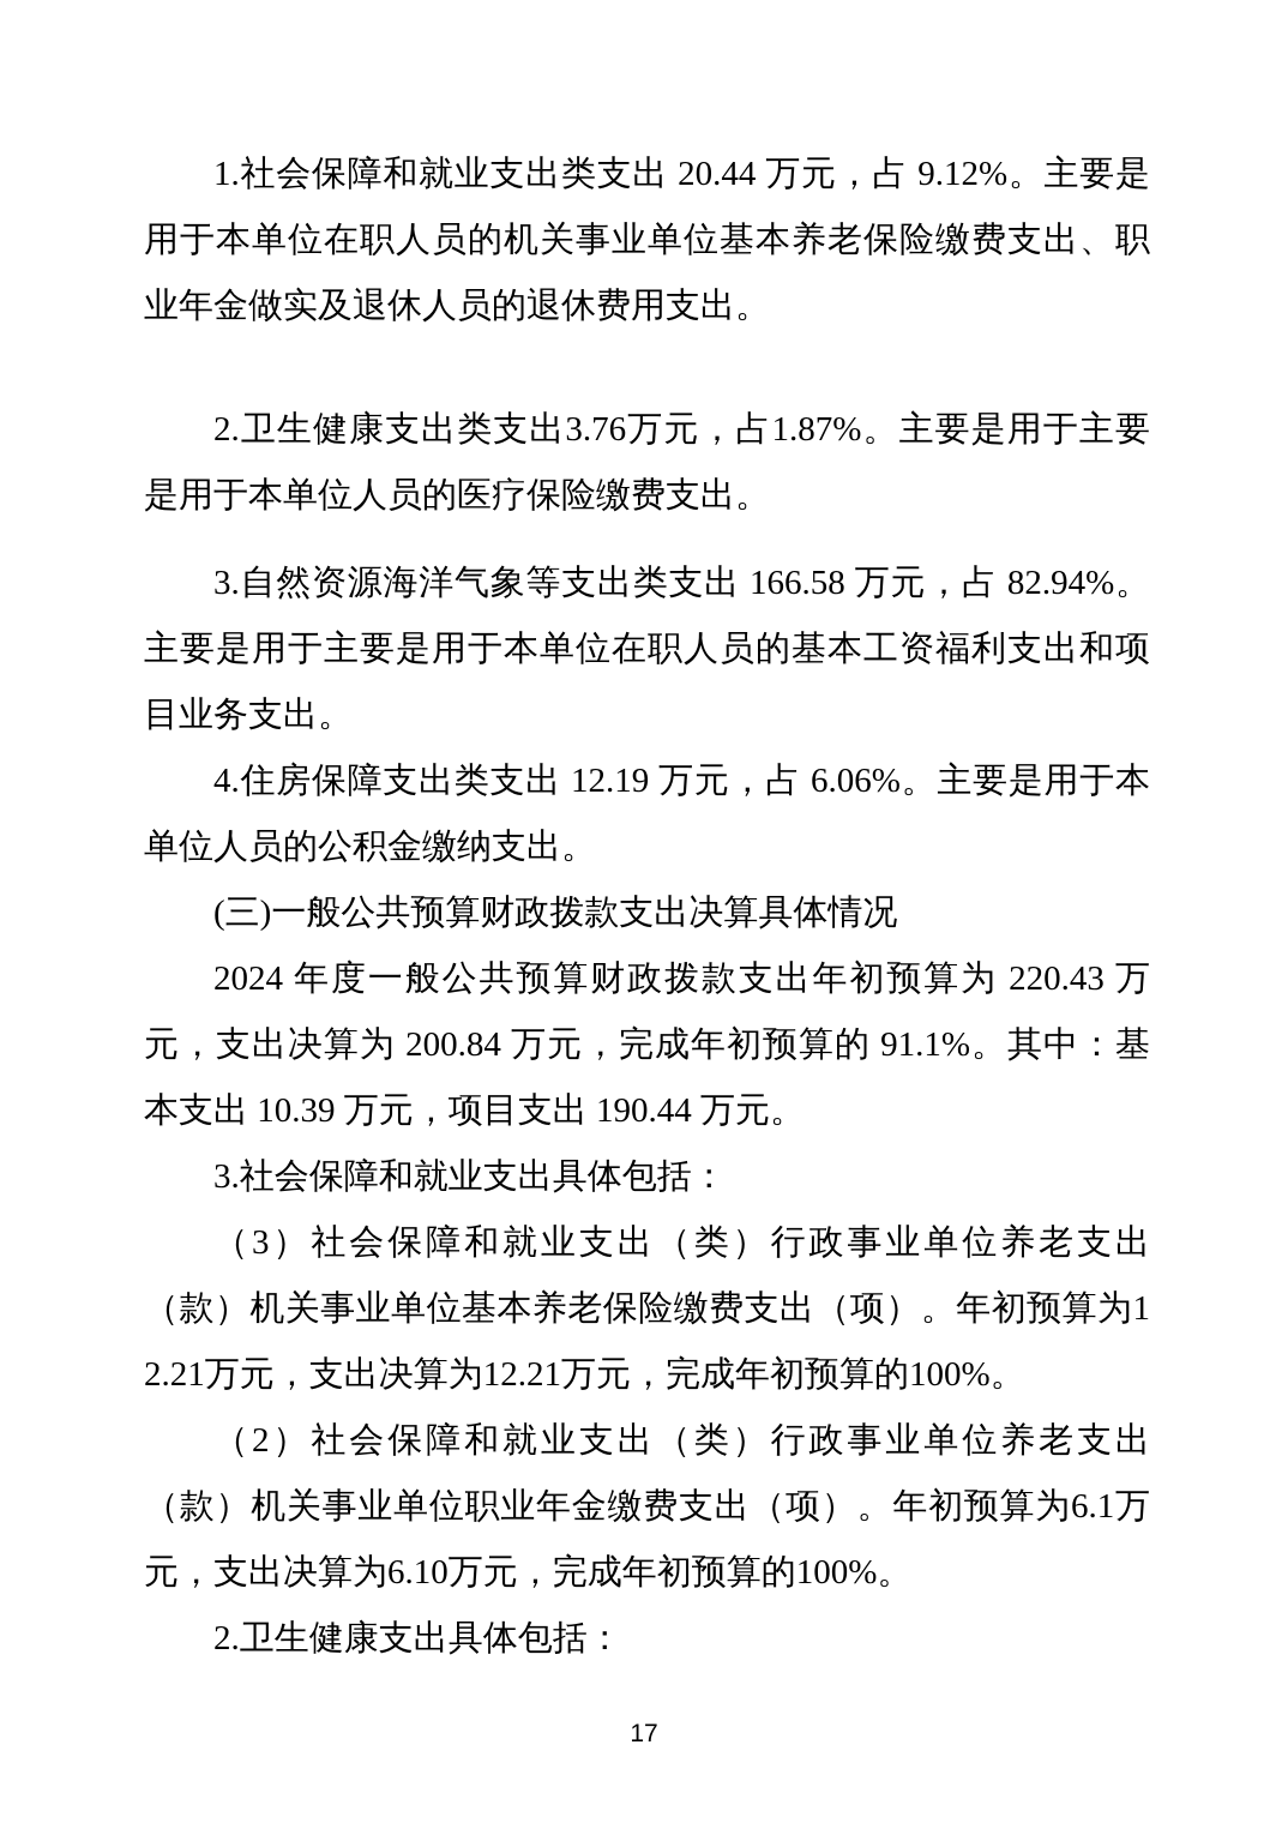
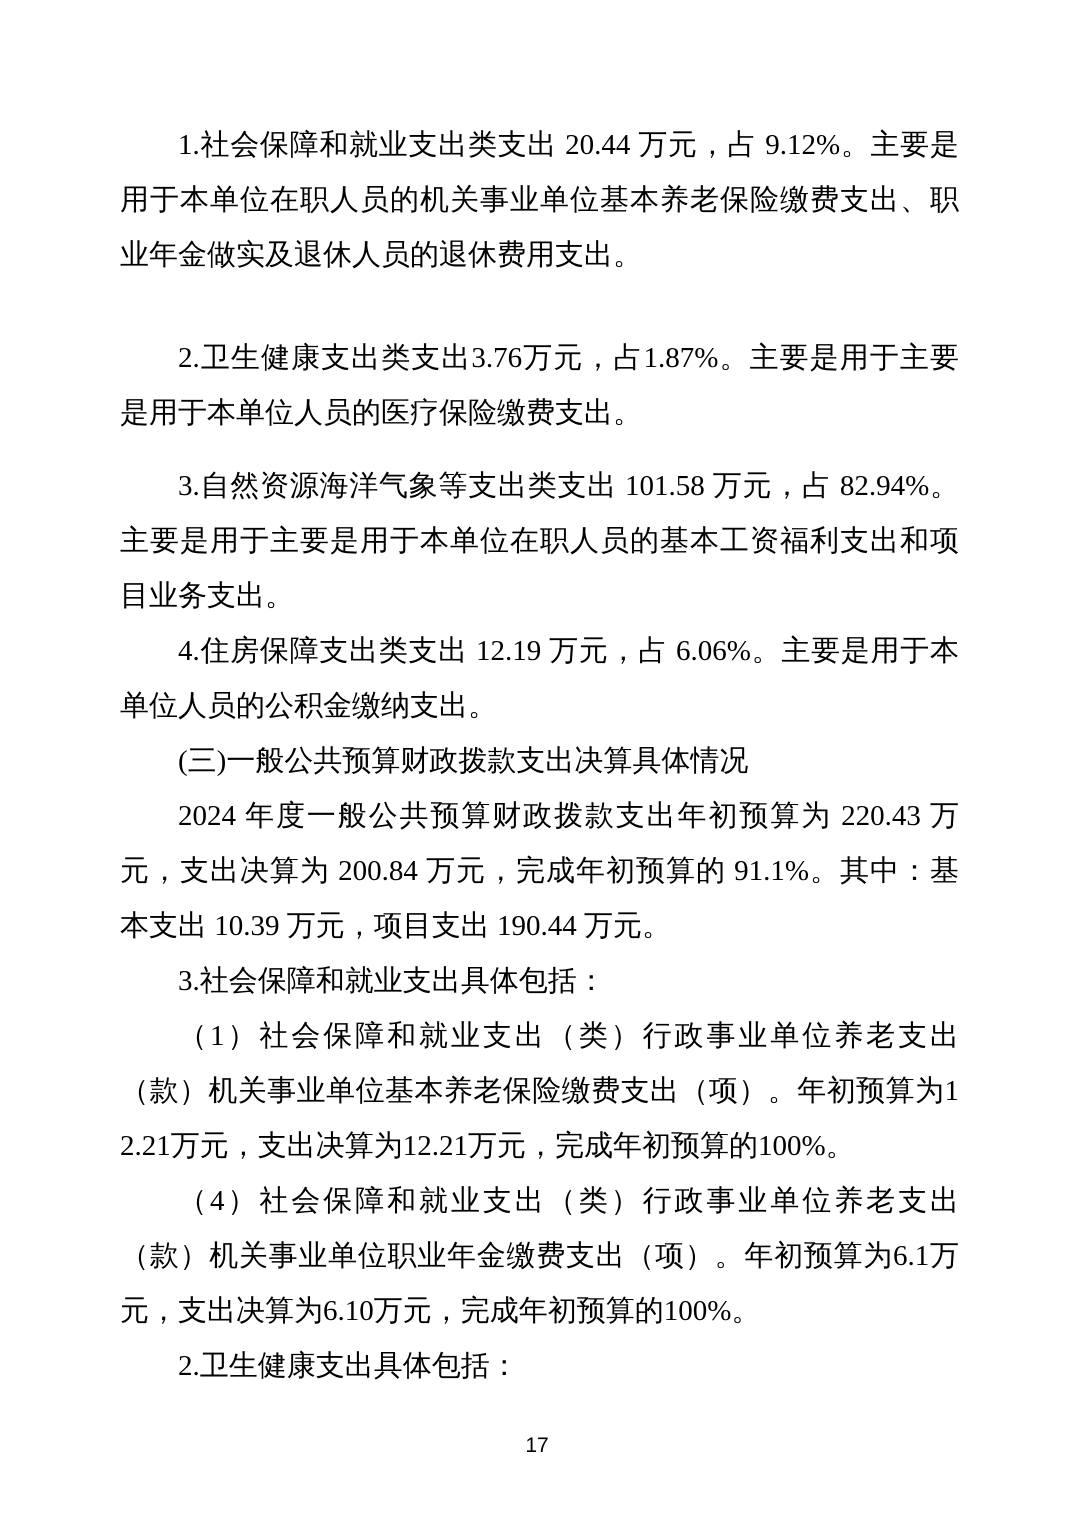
  1.社会保障和就业支出类支出 20.44 万元，占 9.12%。主要是用于本单位在职人员的机关事业单位基本养老保险缴费支出、职业年金做实及退休人员的退休费用支出。
  2.卫生健康支出类支出3.76万元，占1.87%。主要是用于主要是用于本单位人员的医疗保险缴费支出。
- 3.自然资源海洋气象等支出类支出 166.58 万元，占 82.94%。主要是用于主要是用于本单位在职人员的基本工资福利支出和项目业务支出。
+ 3.自然资源海洋气象等支出类支出 101.58 万元，占 82.94%。主要是用于主要是用于本单位在职人员的基本工资福利支出和项目业务支出。
  4.住房保障支出类支出 12.19 万元，占 6.06%。主要是用于本单位人员的公积金缴纳支出。
  (三)一般公共预算财政拨款支出决算具体情况
  2024 年度一般公共预算财政拨款支出年初预算为 220.43 万元，支出决算为 200.84 万元，完成年初预算的 91.1%。其中：基本支出 10.39 万元，项目支出 190.44 万元。
  3.社会保障和就业支出具体包括：
- （3）社会保障和就业支出（类）行政事业单位养老支出（款）机关事业单位基本养老保险缴费支出（项）。年初预算为12.21万元，支出决算为12.21万元，完成年初预算的100%。
+ （1）社会保障和就业支出（类）行政事业单位养老支出（款）机关事业单位基本养老保险缴费支出（项）。年初预算为12.21万元，支出决算为12.21万元，完成年初预算的100%。
- （2）社会保障和就业支出（类）行政事业单位养老支出（款）机关事业单位职业年金缴费支出（项）。年初预算为6.1万元，支出决算为6.10万元，完成年初预算的100%。
+ （4）社会保障和就业支出（类）行政事业单位养老支出（款）机关事业单位职业年金缴费支出（项）。年初预算为6.1万元，支出决算为6.10万元，完成年初预算的100%。
  2.卫生健康支出具体包括：
  17
